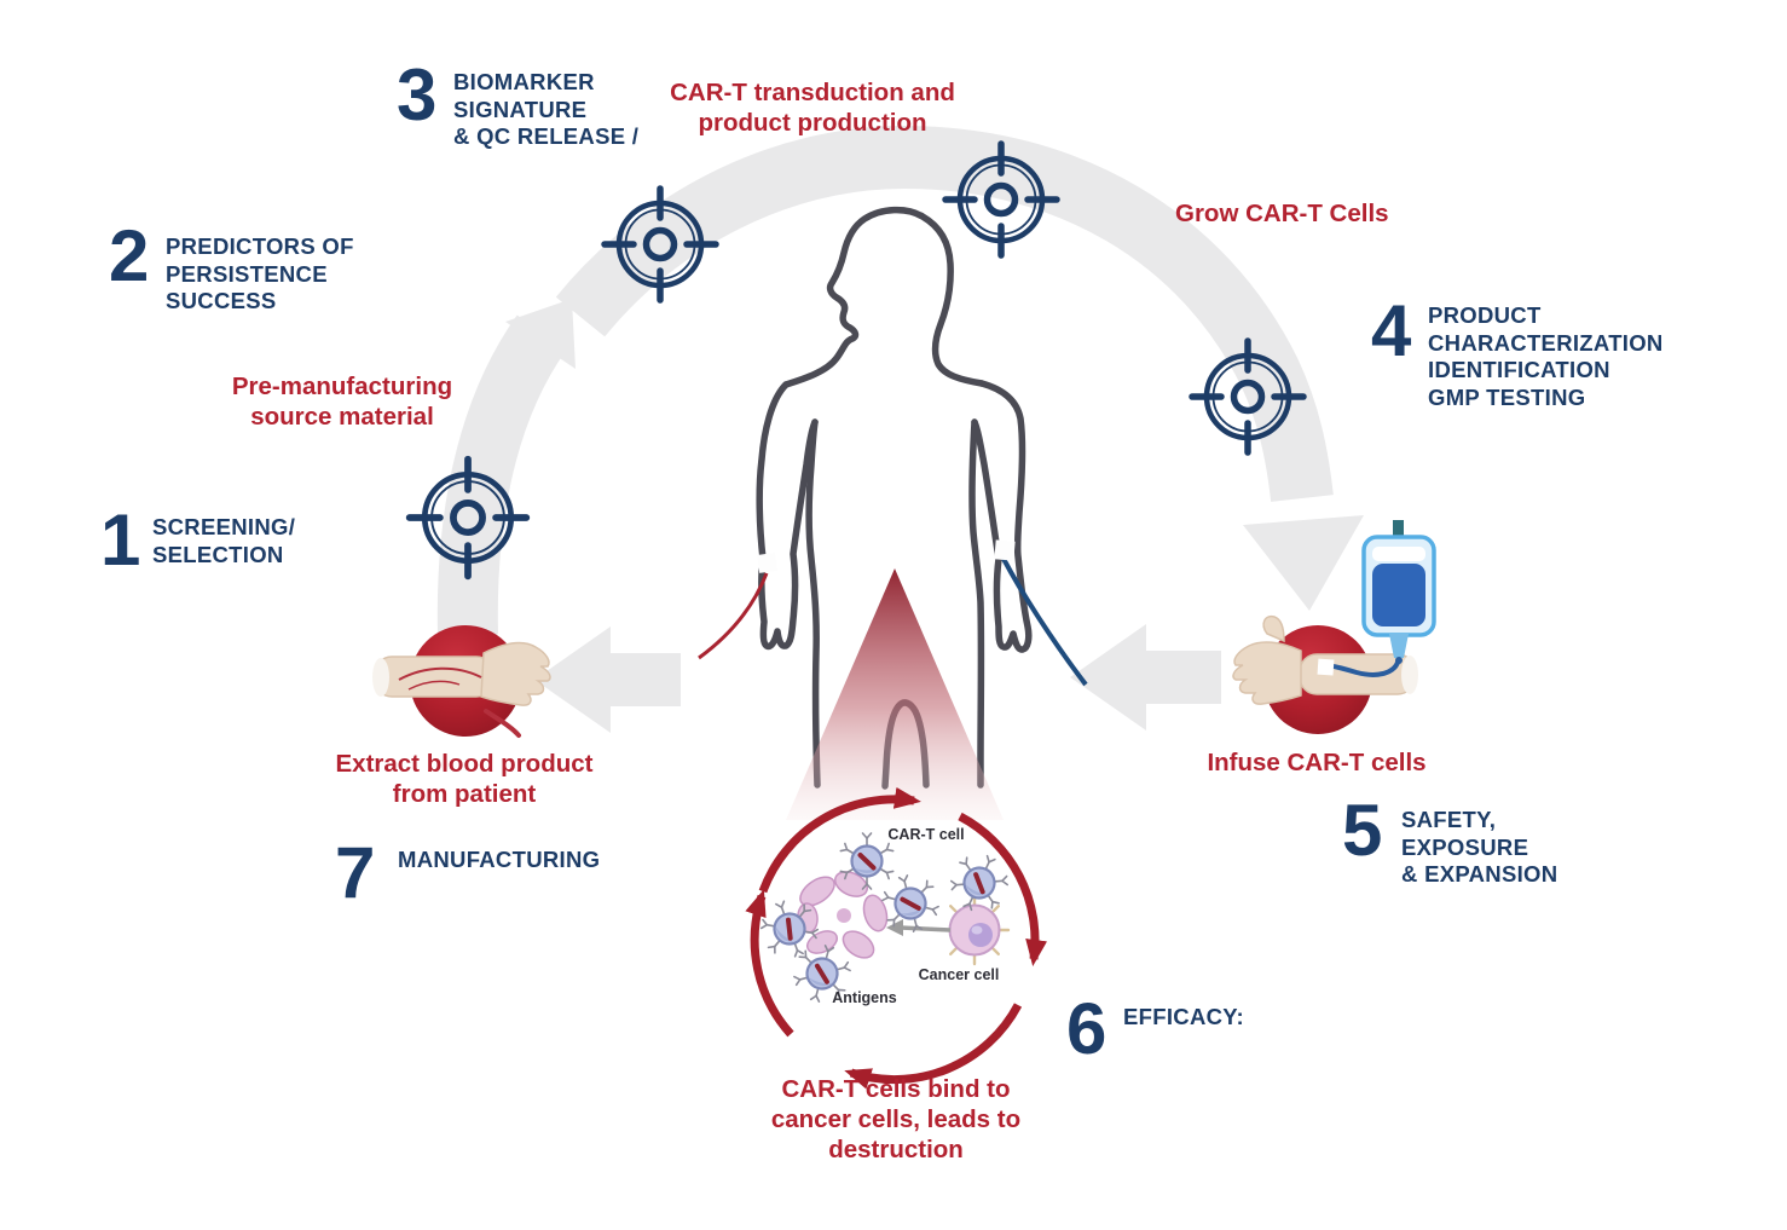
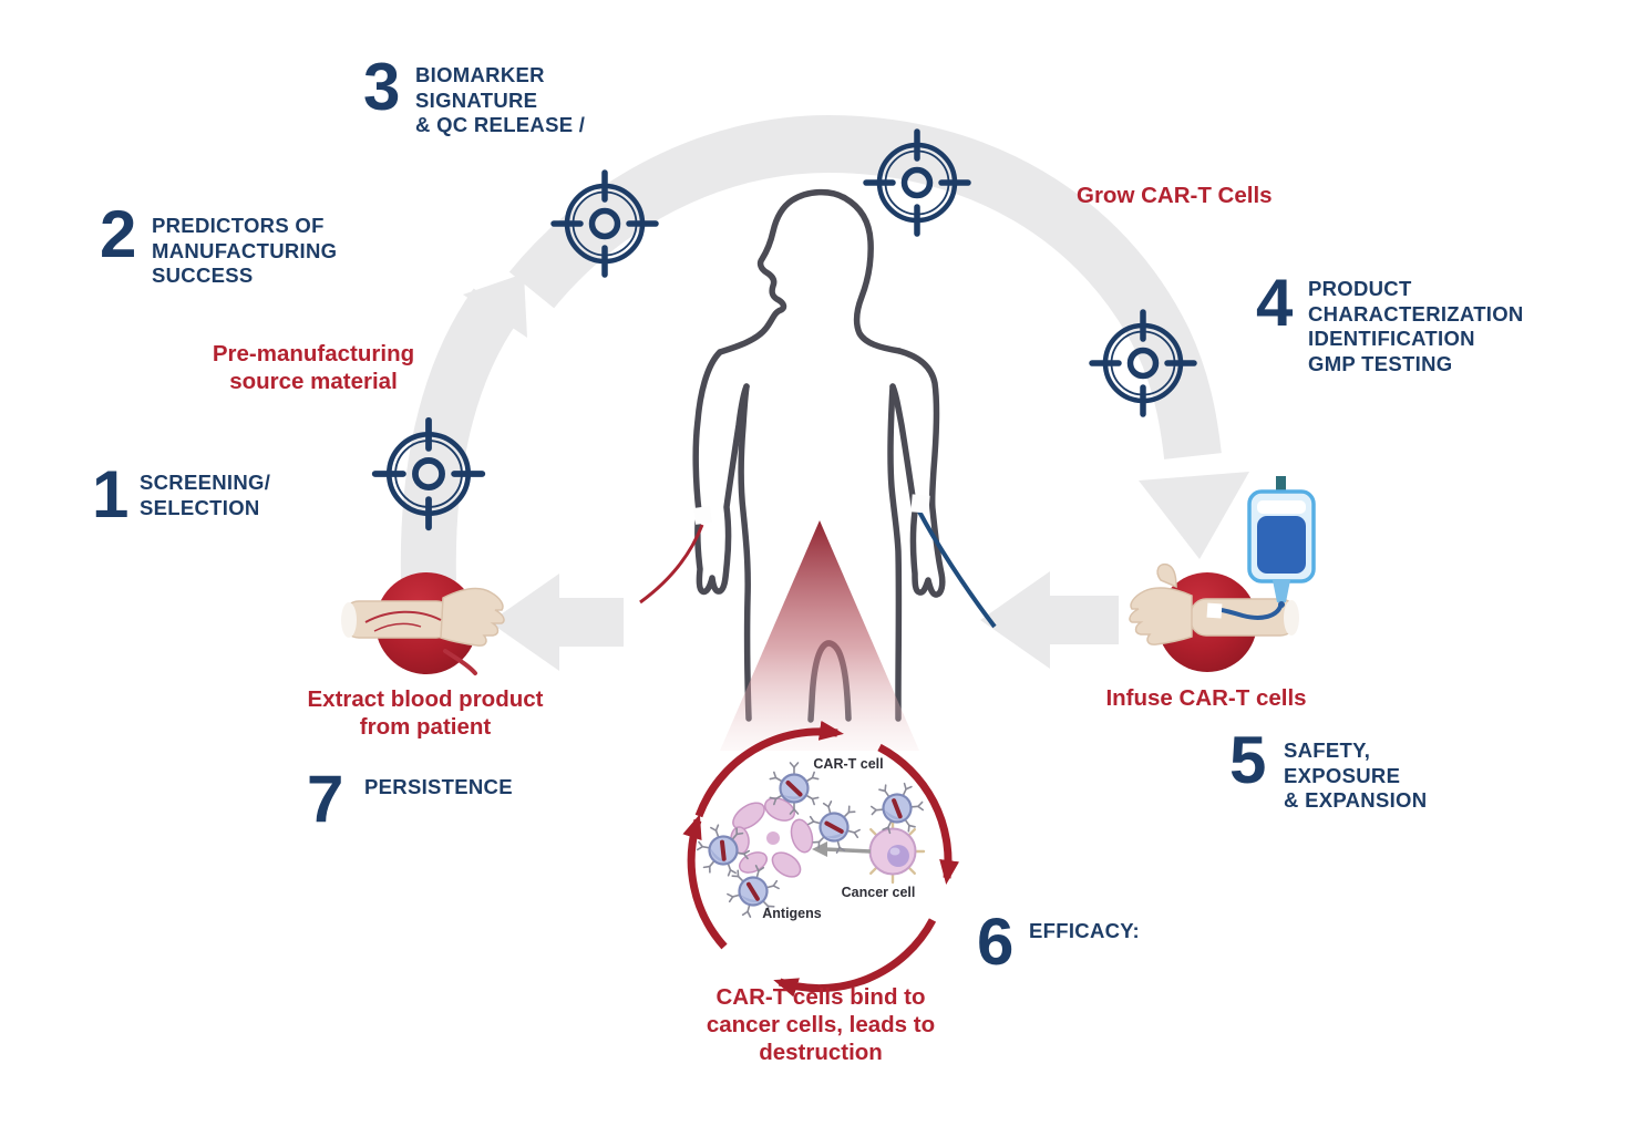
  1
  SCREENING/
  SELECTION
  2
  PREDICTORS OF
- PERSISTENCE
+ MANUFACTURING
  SUCCESS
  3
  BIOMARKER
  SIGNATURE
  & QC RELEASE /
  4
  PRODUCT
  CHARACTERIZATION
  IDENTIFICATION
  GMP TESTING
  5
  SAFETY,
  EXPOSURE
  & EXPANSION
  6
  EFFICACY:
  7
- MANUFACTURING
+ PERSISTENCE
- CAR-T transduction and
- product production
  Grow CAR-T Cells
  Pre-manufacturing
  source material
  Extract blood product
  from patient
  Infuse CAR-T cells
  CAR-T cells bind to
  cancer cells, leads to
  destruction
  CAR-T cell
  Cancer cell
  Antigens
